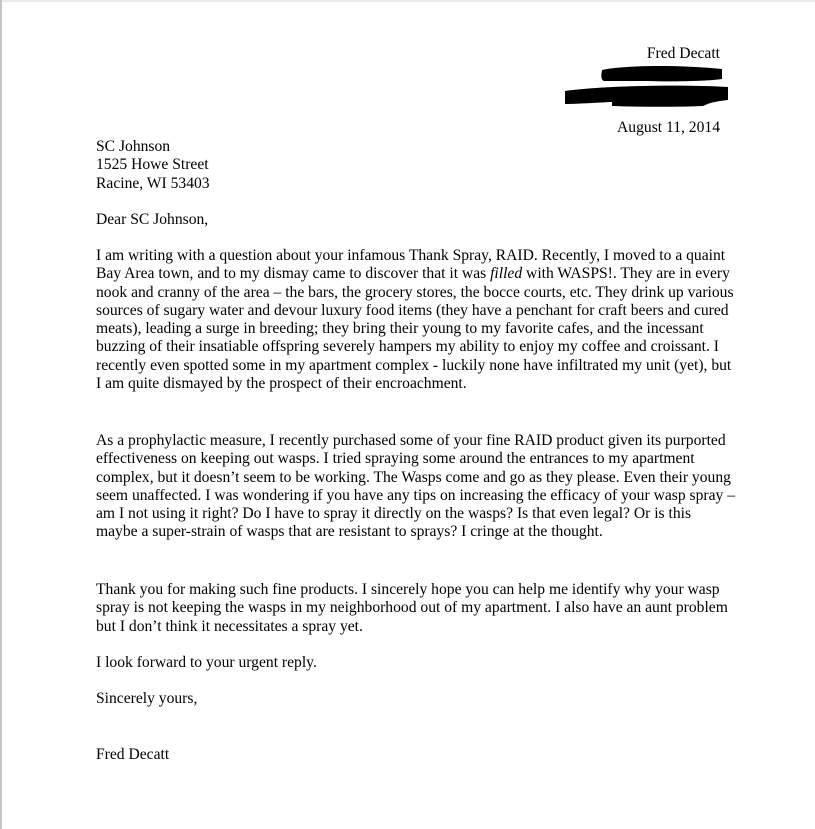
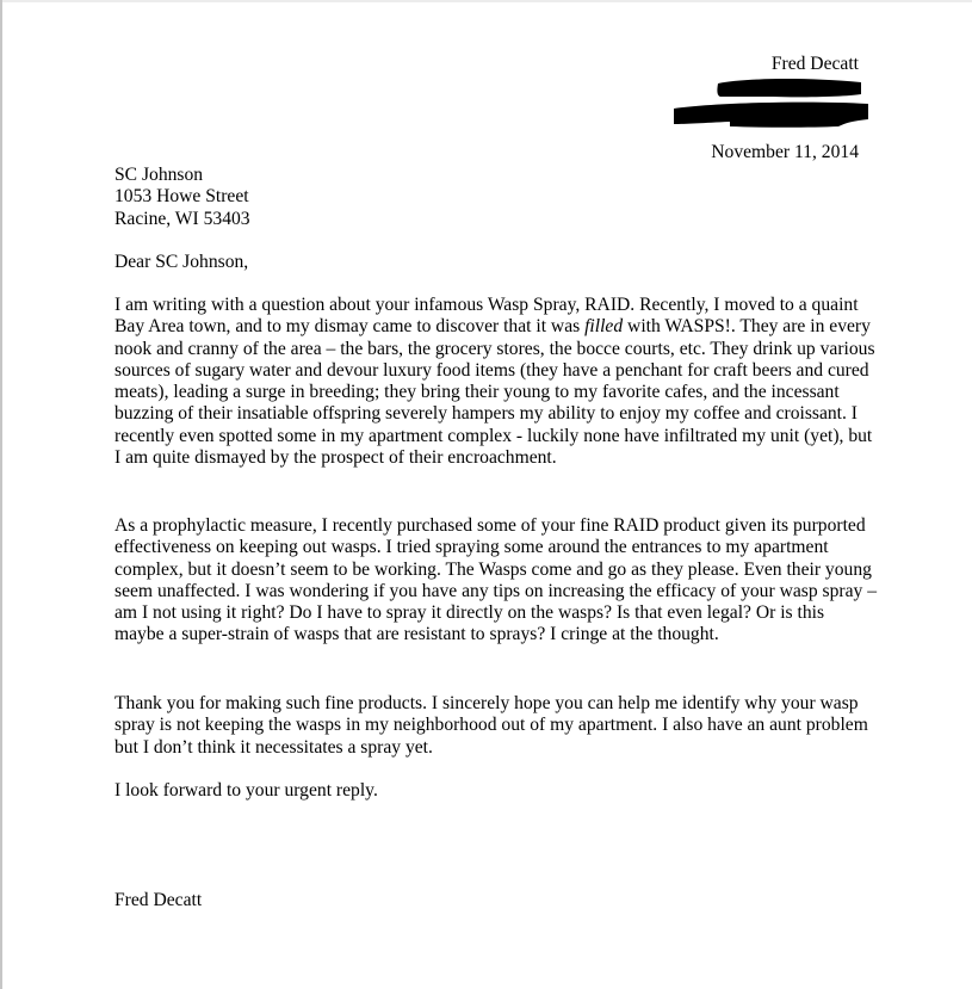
  Fred Decatt
- August 11, 2014
+ November 11, 2014
  SC Johnson
- 1525 Howe Street
+ 1053 Howe Street
  Racine, WI 53403
  Dear SC Johnson,
- I am writing with a question about your infamous Thank Spray, RAID. Recently, I moved to a quaint Bay Area town, and to my dismay came to discover that it was filled with WASPS!. They are in every nook and cranny of the area – the bars, the grocery stores, the bocce courts, etc. They drink up various sources of sugary water and devour luxury food items (they have a penchant for craft beers and cured meats), leading a surge in breeding; they bring their young to my favorite cafes, and the incessant buzzing of their insatiable offspring severely hampers my ability to enjoy my coffee and croissant. I recently even spotted some in my apartment complex - luckily none have infiltrated my unit (yet), but I am quite dismayed by the prospect of their encroachment.
+ I am writing with a question about your infamous Wasp Spray, RAID. Recently, I moved to a quaint Bay Area town, and to my dismay came to discover that it was filled with WASPS!. They are in every nook and cranny of the area – the bars, the grocery stores, the bocce courts, etc. They drink up various sources of sugary water and devour luxury food items (they have a penchant for craft beers and cured meats), leading a surge in breeding; they bring their young to my favorite cafes, and the incessant buzzing of their insatiable offspring severely hampers my ability to enjoy my coffee and croissant. I recently even spotted some in my apartment complex - luckily none have infiltrated my unit (yet), but I am quite dismayed by the prospect of their encroachment.
  As a prophylactic measure, I recently purchased some of your fine RAID product given its purported effectiveness on keeping out wasps. I tried spraying some around the entrances to my apartment complex, but it doesn’t seem to be working. The Wasps come and go as they please. Even their young seem unaffected. I was wondering if you have any tips on increasing the efficacy of your wasp spray – am I not using it right? Do I have to spray it directly on the wasps? Is that even legal? Or is this maybe a super-strain of wasps that are resistant to sprays? I cringe at the thought.
  Thank you for making such fine products. I sincerely hope you can help me identify why your wasp spray is not keeping the wasps in my neighborhood out of my apartment. I also have an aunt problem but I don’t think it necessitates a spray yet.
  I look forward to your urgent reply.
- Sincerely yours,
  Fred Decatt
